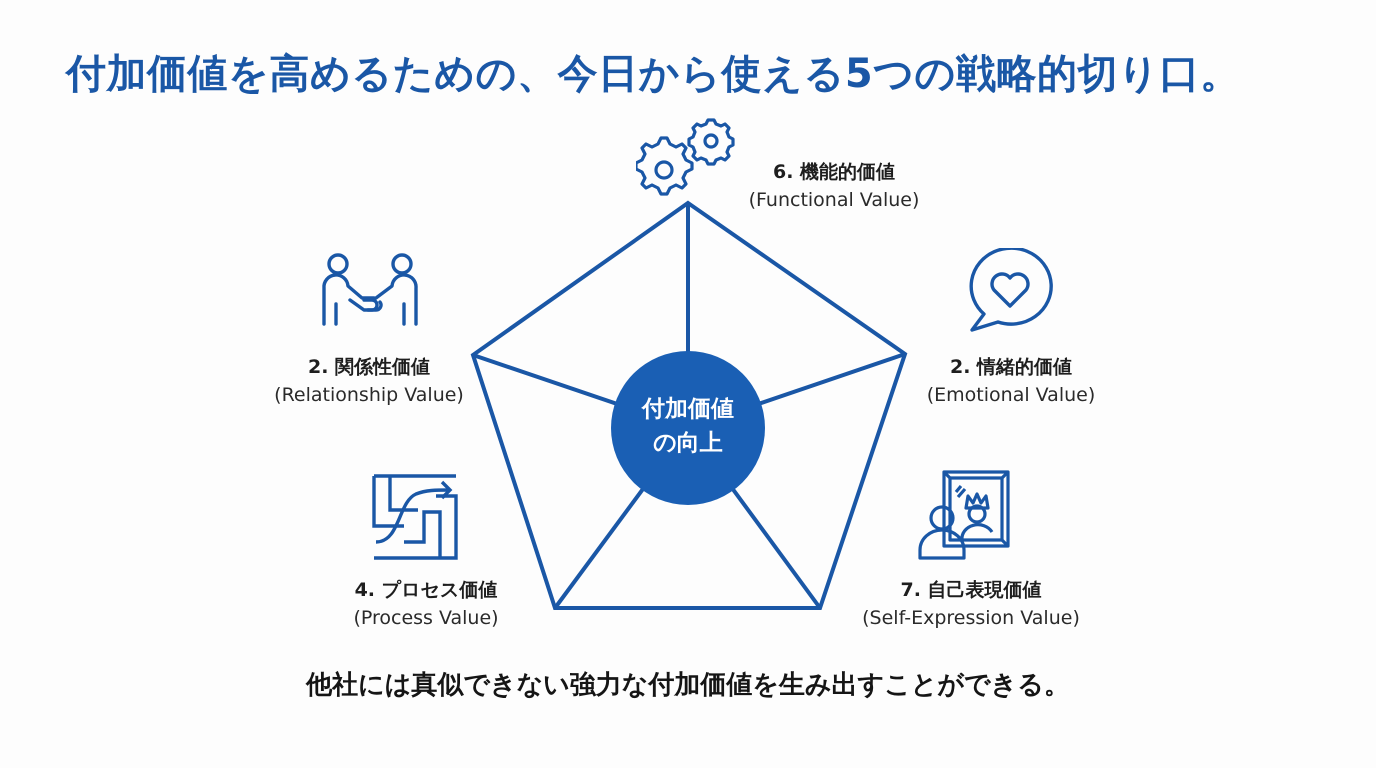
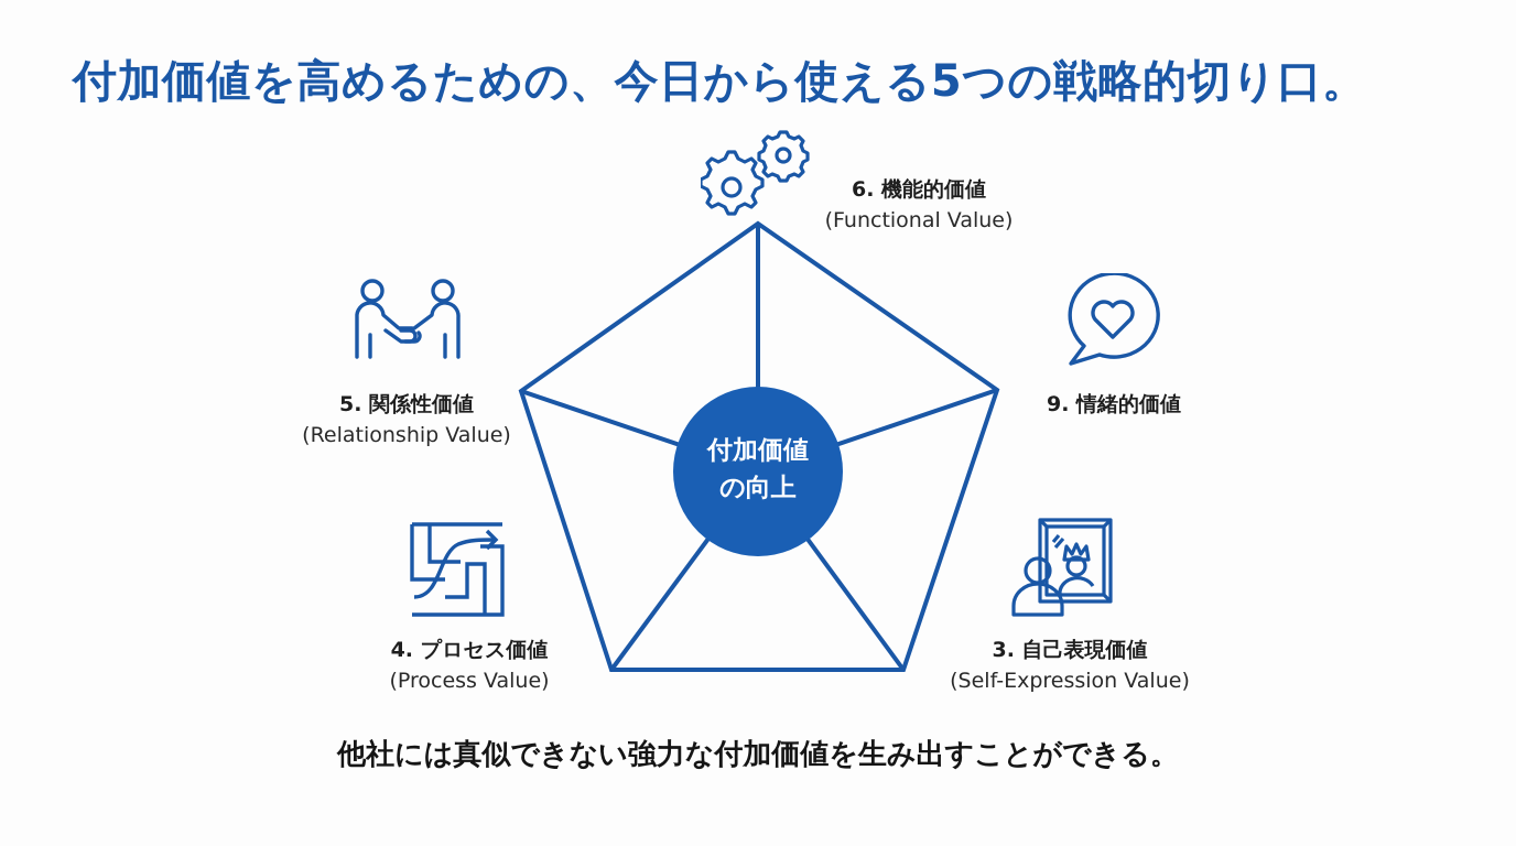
  付加価値を高めるための、今日から使える5つの戦略的切り口。
  付加価値
  の向上
  6. 機能的価値
  (Functional Value)
- 2. 情緒的価値
+ 9. 情緒的価値
- (Emotional Value)
- 7. 自己表現価値
+ 3. 自己表現価値
  (Self-Expression Value)
  4. プロセス価値
  (Process Value)
- 2. 関係性価値
+ 5. 関係性価値
  (Relationship Value)
  他社には真似できない強力な付加価値を生み出すことができる。
